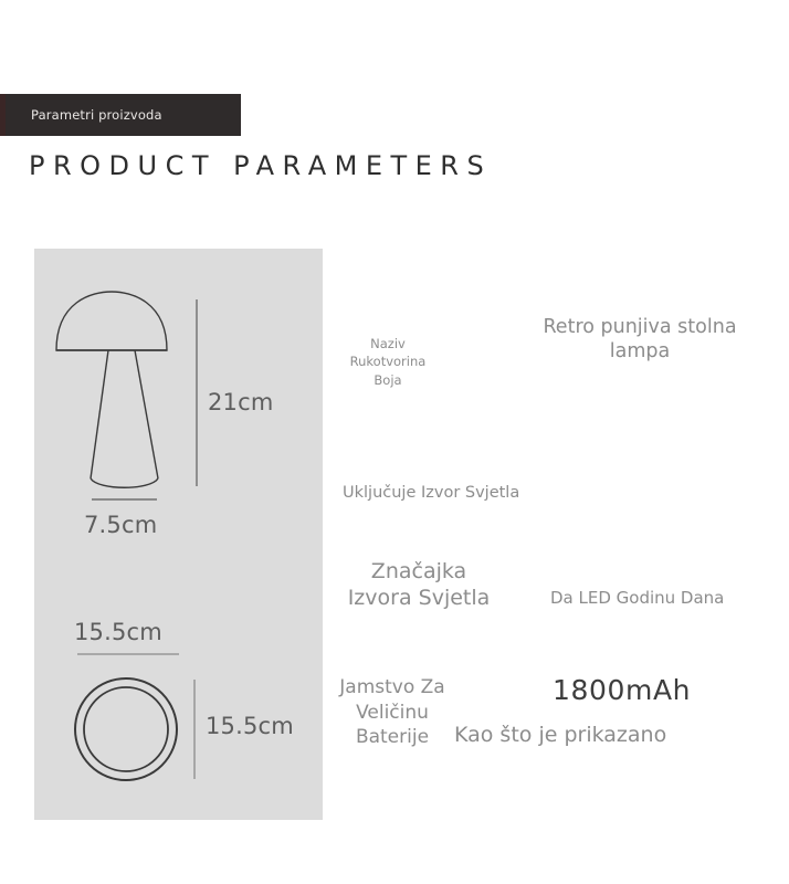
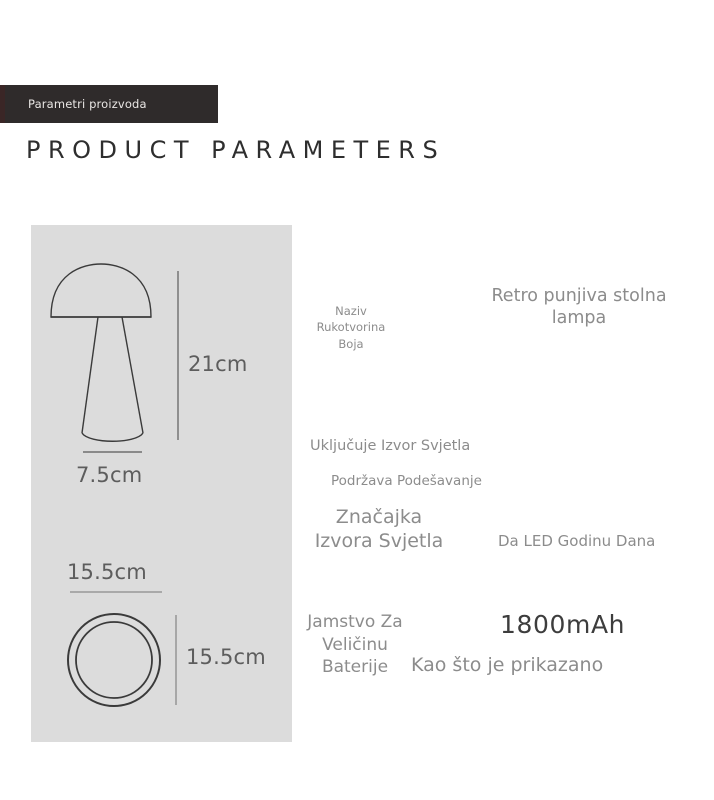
  Parametri proizvoda
  PRODUCT PARAMETERS
  21cm
  7.5cm
  15.5cm
  15.5cm
  Naziv
  Rukotvorina
  Boja
  Retro punjiva stolna lampa
  Uključuje Izvor Svjetla
+ Podržava Podešavanje
  Značajka
  Izvora Svjetla
  Da LED Godinu Dana
  Jamstvo Za
  Veličinu
  Baterije
  1800mAh
  Kao što je prikazano
